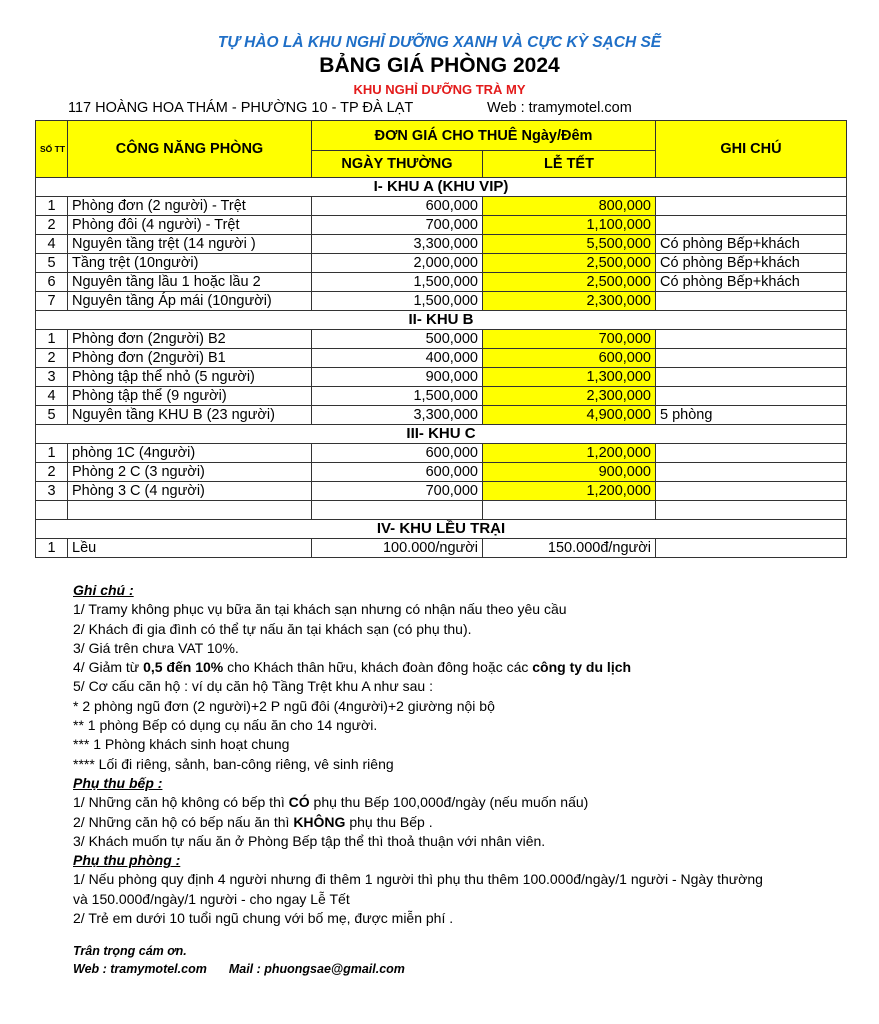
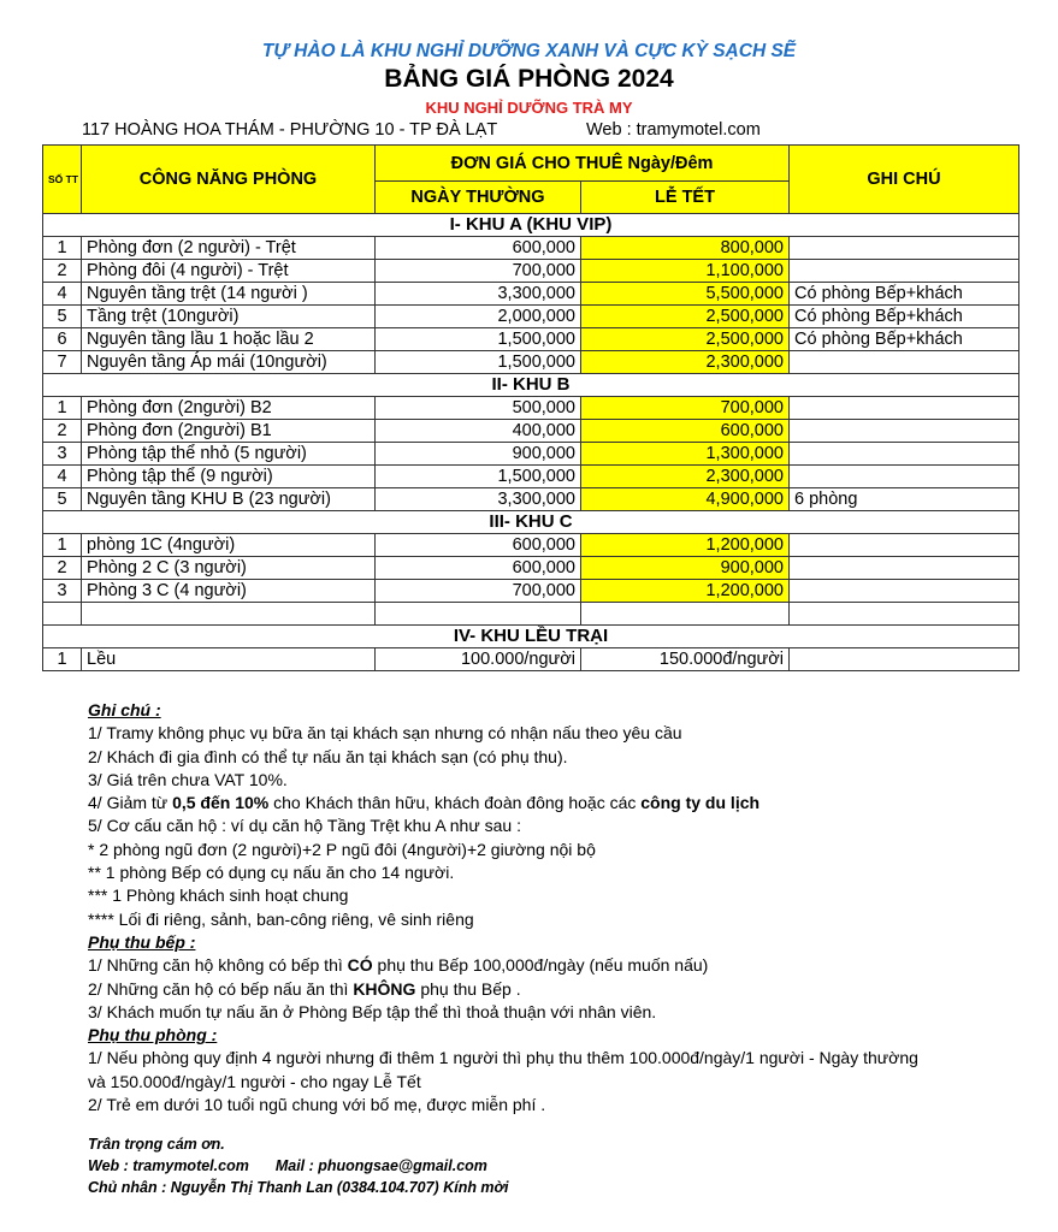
  TỰ HÀO LÀ KHU NGHỈ DƯỠNG XANH VÀ CỰC KỲ SẠCH SẼ
  BẢNG GIÁ PHÒNG 2024
  KHU NGHỈ DƯỠNG TRÀ MY
  117 HOÀNG HOA THÁM - PHƯỜNG 10 - TP ĐÀ LẠT
  Web : tramymotel.com
  SỐ TT	CÔNG NĂNG PHÒNG	ĐƠN GIÁ CHO THUÊ Ngày/Đêm	GHI CHÚ
  NGÀY THƯỜNG	LỄ TẾT
  I- KHU A (KHU VIP)
  1	Phòng đơn (2 người) - Trệt	600,000	800,000
  2	Phòng đôi (4 người) - Trệt	700,000	1,100,000
  4	Nguyên tầng trệt (14 người )	3,300,000	5,500,000	Có phòng Bếp+khách
  5	Tầng trệt (10người)	2,000,000	2,500,000	Có phòng Bếp+khách
  6	Nguyên tầng lầu 1 hoặc lầu 2	1,500,000	2,500,000	Có phòng Bếp+khách
  7	Nguyên tầng Áp mái (10người)	1,500,000	2,300,000
  II- KHU B
  1	Phòng đơn (2người) B2	500,000	700,000
  2	Phòng đơn (2người) B1	400,000	600,000
  3	Phòng tập thể nhỏ (5 người)	900,000	1,300,000
  4	Phòng tập thể (9 người)	1,500,000	2,300,000
- 5	Nguyên tầng KHU B (23 người)	3,300,000	4,900,000	5 phòng
+ 5	Nguyên tầng KHU B (23 người)	3,300,000	4,900,000	6 phòng
  III- KHU C
  1	phòng 1C (4người)	600,000	1,200,000
  2	Phòng 2 C (3 người)	600,000	900,000
  3	Phòng 3 C (4 người)	700,000	1,200,000
  IV- KHU LỀU TRẠI
  1	Lều	100.000/người	150.000đ/người
  Ghi chú :
  1/ Tramy không phục vụ bữa ăn tại khách sạn nhưng có nhận nấu theo yêu cầu
  2/ Khách đi gia đình có thể tự nấu ăn tại khách sạn (có phụ thu).
  3/ Giá trên chưa VAT 10%.
  4/ Giảm từ 0,5 đến 10% cho Khách thân hữu, khách đoàn đông hoặc các công ty du lịch
  5/ Cơ cấu căn hộ : ví dụ căn hộ Tầng Trệt khu A như sau :
  * 2 phòng ngũ đơn (2 người)+2 P ngũ đôi (4người)+2 giường nội bộ
  ** 1 phòng Bếp có dụng cụ nấu ăn cho 14 người.
  *** 1 Phòng khách sinh hoạt chung
  **** Lối đi riêng, sảnh, ban-công riêng, vê sinh riêng
  Phụ thu bếp :
  1/ Những căn hộ không có bếp thì CÓ phụ thu Bếp 100,000đ/ngày (nếu muốn nấu)
  2/ Những căn hộ có bếp nấu ăn thì KHÔNG phụ thu Bếp .
  3/ Khách muốn tự nấu ăn ở Phòng Bếp tập thể thì thoả thuận với nhân viên.
  Phụ thu phòng :
  1/ Nếu phòng quy định 4 người nhưng đi thêm 1 người thì phụ thu thêm 100.000đ/ngày/1 người - Ngày thường
  và 150.000đ/ngày/1 người - cho ngay Lễ Tết
  2/ Trẻ em dưới 10 tuổi ngũ chung với bố mẹ, được miễn phí .
  Trân trọng cám ơn.
  Web : tramymotel.com Mail : phuongsae@gmail.com
+ Chủ nhân : Nguyễn Thị Thanh Lan (0384.104.707) Kính mời
